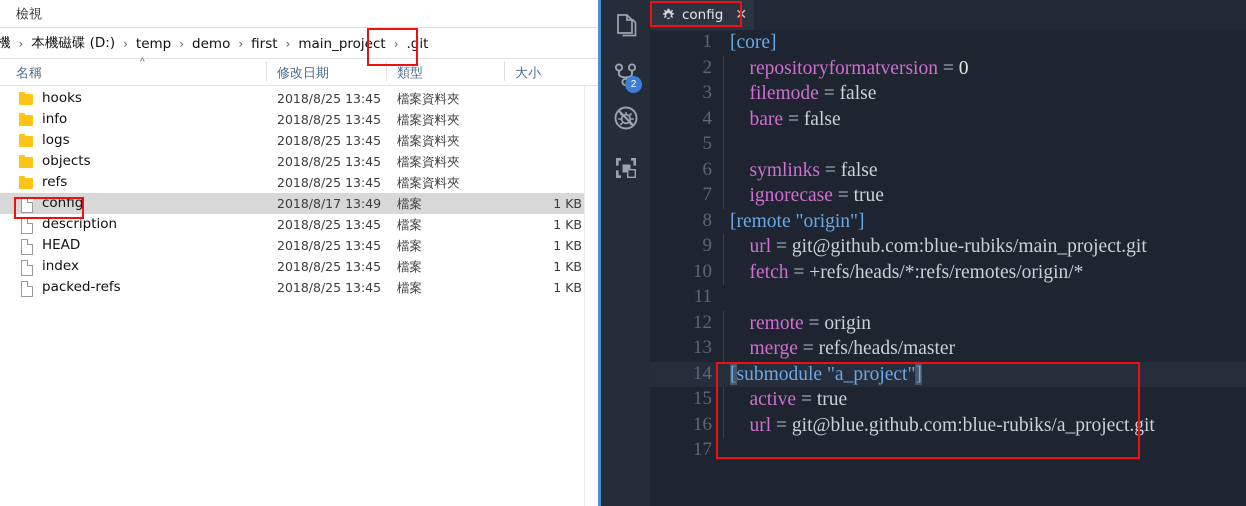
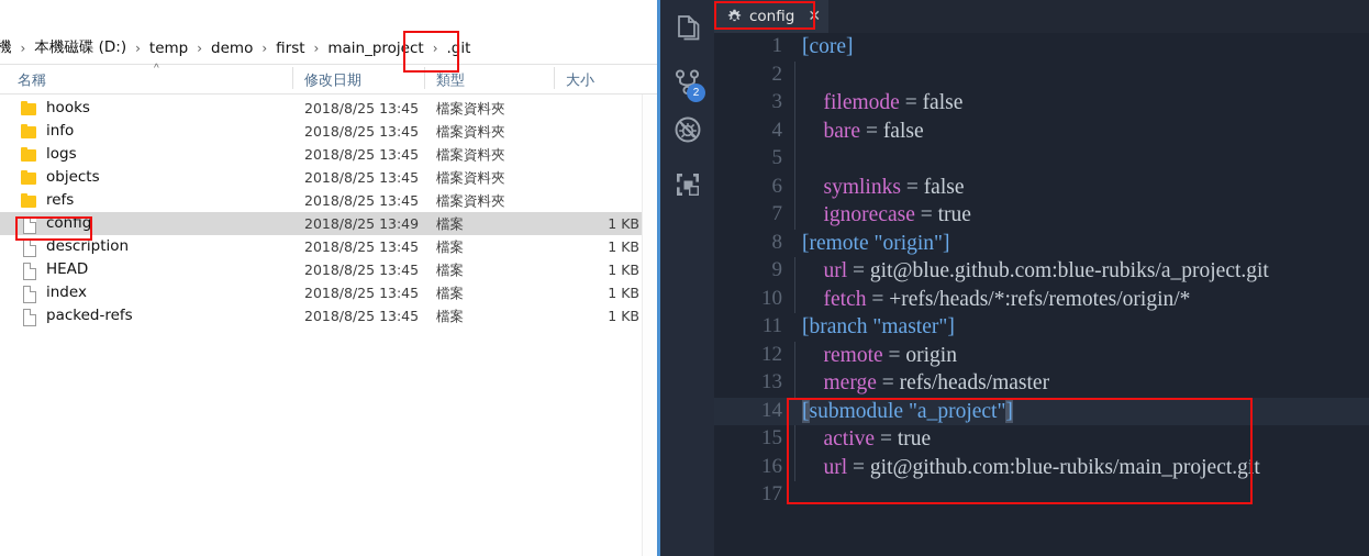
- 檢視
  機
  ›
  本機磁碟 (D:)
  ›
  temp
  ›
  demo
  ›
  first
  ›
  main_project
  ›
  .git
  名稱
  修改日期
  類型
  大小
  ^
  hooks
  2018/8/25 13:45
  檔案資料夾
  info
  2018/8/25 13:45
  檔案資料夾
  logs
  2018/8/25 13:45
  檔案資料夾
  objects
  2018/8/25 13:45
  檔案資料夾
  refs
  2018/8/25 13:45
  檔案資料夾
  config
- 2018/8/17 13:49
+ 2018/8/25 13:49
  檔案
  1 KB
  description
  2018/8/25 13:45
  檔案
  1 KB
  HEAD
  2018/8/25 13:45
  檔案
  1 KB
  index
  2018/8/25 13:45
  檔案
  1 KB
  packed-refs
  2018/8/25 13:45
  檔案
  1 KB
  2
  config
  ✕
  1
  [core]
  2
- repositoryformatversion = 0
  3
  filemode = false
  4
  bare = false
  5
  6
  symlinks = false
  7
  ignorecase = true
  8
  [remote "origin"]
  9
- url = git@github.com:blue-rubiks/main_project.git
+ url = git@blue.github.com:blue-rubiks/a_project.git
  10
  fetch = +refs/heads/*:refs/remotes/origin/*
  11
+ [branch "master"]
  12
  remote = origin
  13
  merge = refs/heads/master
  14
  [submodule "a_project"]
  15
  active = true
  16
- url = git@blue.github.com:blue-rubiks/a_project.git
+ url = git@github.com:blue-rubiks/main_project.git
  17
